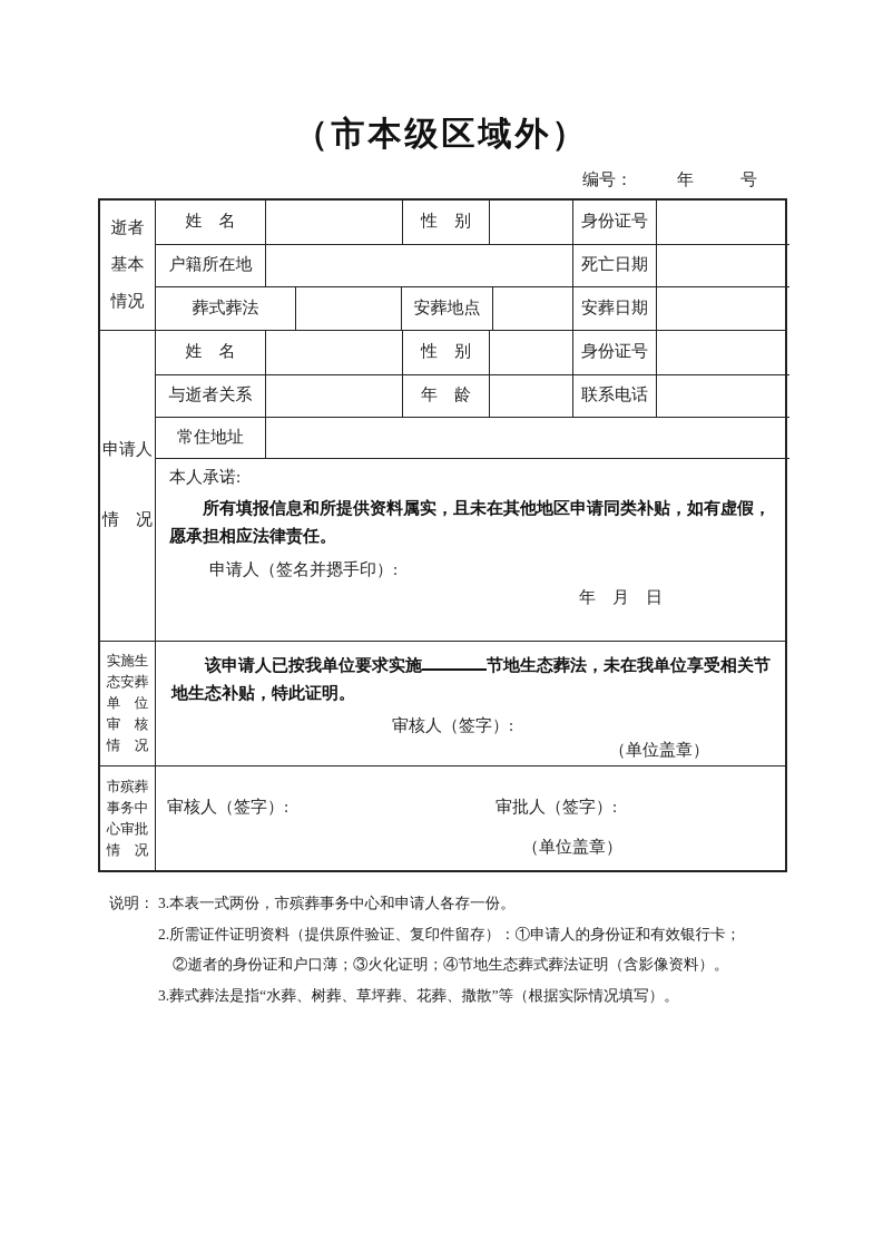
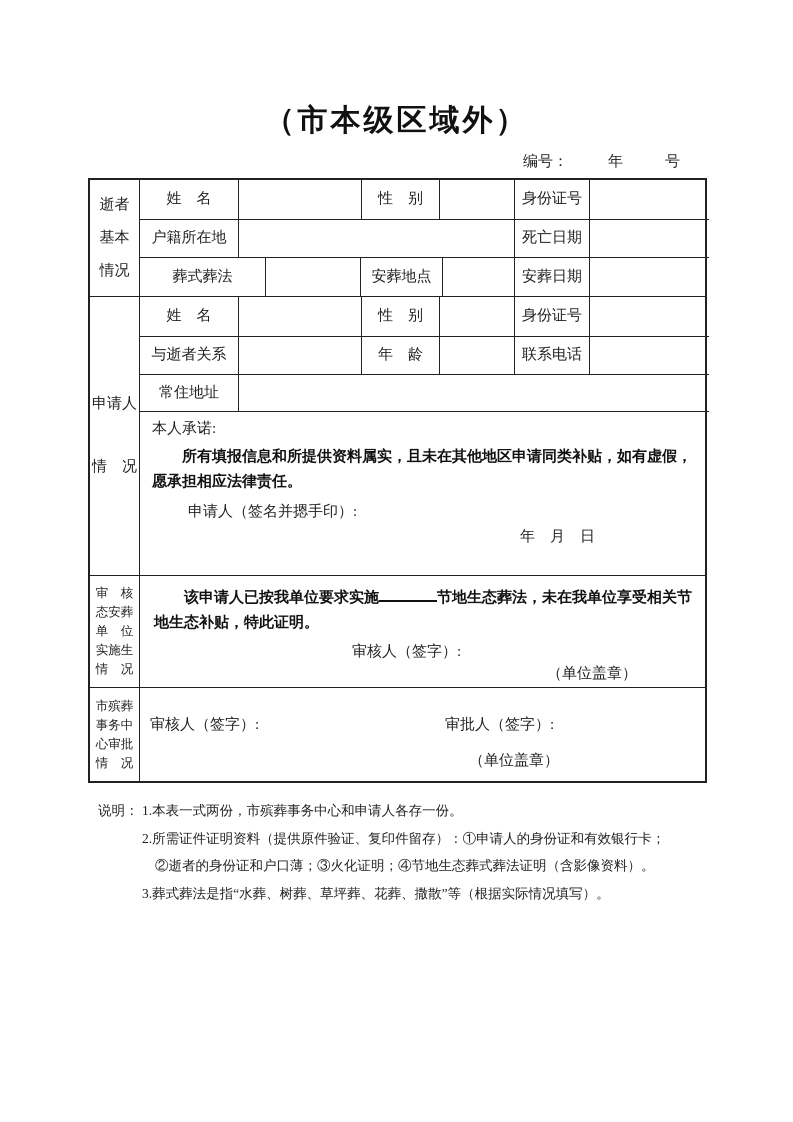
  （市本级区域外）
  编号： 年 号
  逝者
  基本
  情况
  姓 名
  性 别
  身份证号
  户籍所在地
  死亡日期
  葬式葬法
  安葬地点
  安葬日期
  申请人
  情 况
  姓 名
  性 别
  身份证号
  与逝者关系
  年 龄
  联系电话
  常住地址
  本人承诺:
  所有填报信息和所提供资料属实，且未在其他地区申请同类补贴，如有虚假，愿承担相应法律责任。
  申请人（签名并摁手印）:
  年 月 日
- 实施生
+ 审 核
  态安葬
  单 位
- 审 核
+ 实施生
  情 况
  该申请人已按我单位要求实施 节地生态葬法，未在我单位享受相关节地生态补贴，特此证明。
  审核人（签字）:
  （单位盖章）
  市殡葬
  事务中
  心审批
  情 况
  审核人（签字）:
  审批人（签字）:
  （单位盖章）
  说明：
- 3.本表一式两份，市殡葬事务中心和申请人各存一份。
+ 1.本表一式两份，市殡葬事务中心和申请人各存一份。
  2.所需证件证明资料（提供原件验证、复印件留存）：①申请人的身份证和有效银行卡；
  ②逝者的身份证和户口薄；③火化证明；④节地生态葬式葬法证明（含影像资料）。
  3.葬式葬法是指“水葬、树葬、草坪葬、花葬、撒散”等（根据实际情况填写）。
